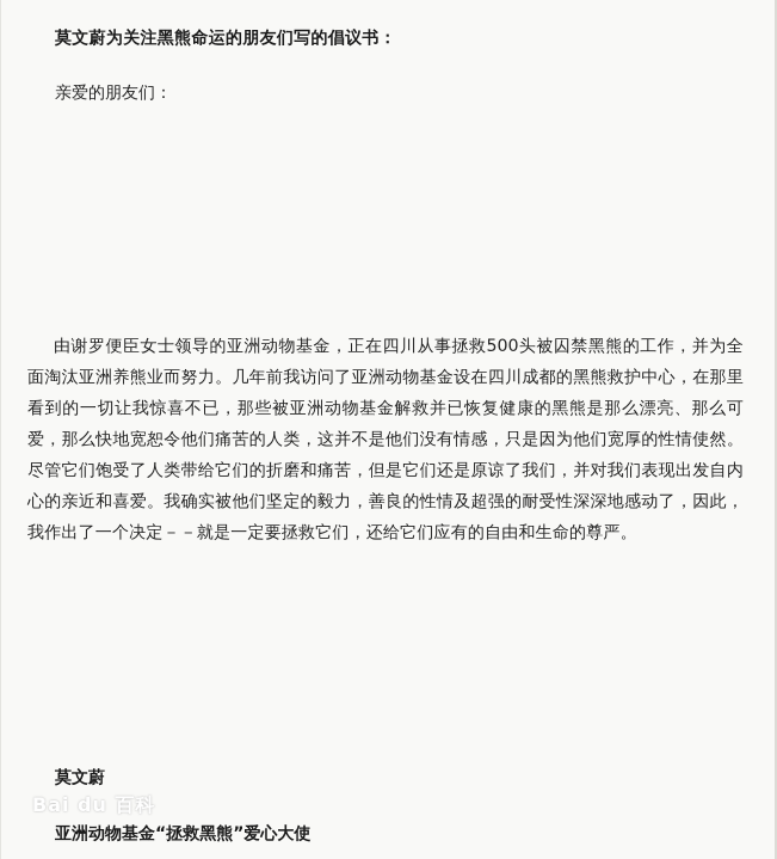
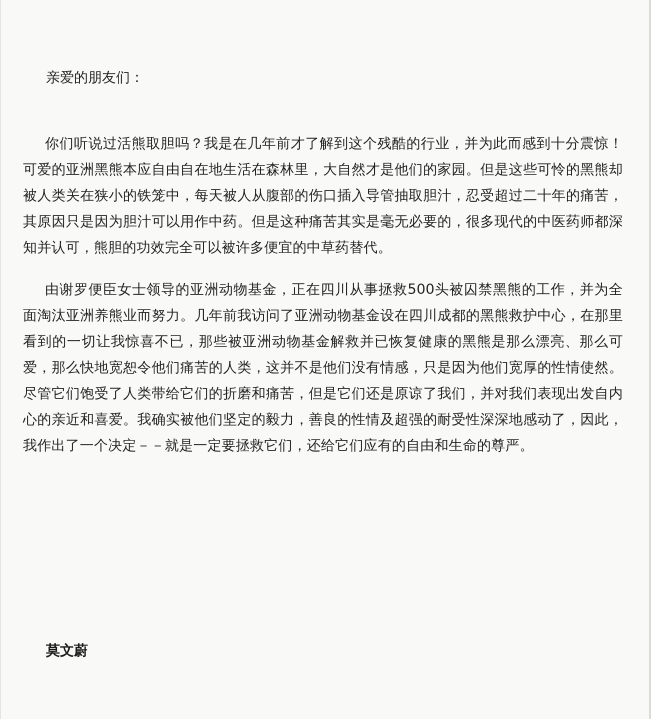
- 莫文蔚为关注黑熊命运的朋友们写的倡议书：
  亲爱的朋友们：
+ 你们听说过活熊取胆吗？我是在几年前才了解到这个残酷的行业，并为此而感到十分震惊！可爱的亚洲黑熊本应自由自在地生活在森林里，大自然才是他们的家园。但是这些可怜的黑熊却被人类关在狭小的铁笼中，每天被人从腹部的伤口插入导管抽取胆汁，忍受超过二十年的痛苦，其原因只是因为胆汁可以用作中药。但是这种痛苦其实是毫无必要的，很多现代的中医药师都深知并认可，熊胆的功效完全可以被许多便宜的中草药替代。
  由谢罗便臣女士领导的亚洲动物基金，正在四川从事拯救500头被囚禁黑熊的工作，并为全面淘汰亚洲养熊业而努力。几年前我访问了亚洲动物基金设在四川成都的黑熊救护中心，在那里看到的一切让我惊喜不已，那些被亚洲动物基金解救并已恢复健康的黑熊是那么漂亮、那么可爱，那么快地宽恕令他们痛苦的人类，这并不是他们没有情感，只是因为他们宽厚的性情使然。尽管它们饱受了人类带给它们的折磨和痛苦，但是它们还是原谅了我们，并对我们表现出发自内心的亲近和喜爱。我确实被他们坚定的毅力，善良的性情及超强的耐受性深深地感动了，因此，我作出了一个决定－－就是一定要拯救它们，还给它们应有的自由和生命的尊严。
  莫文蔚
- Bai du 百科
- 亚洲动物基金“拯救黑熊”爱心大使
